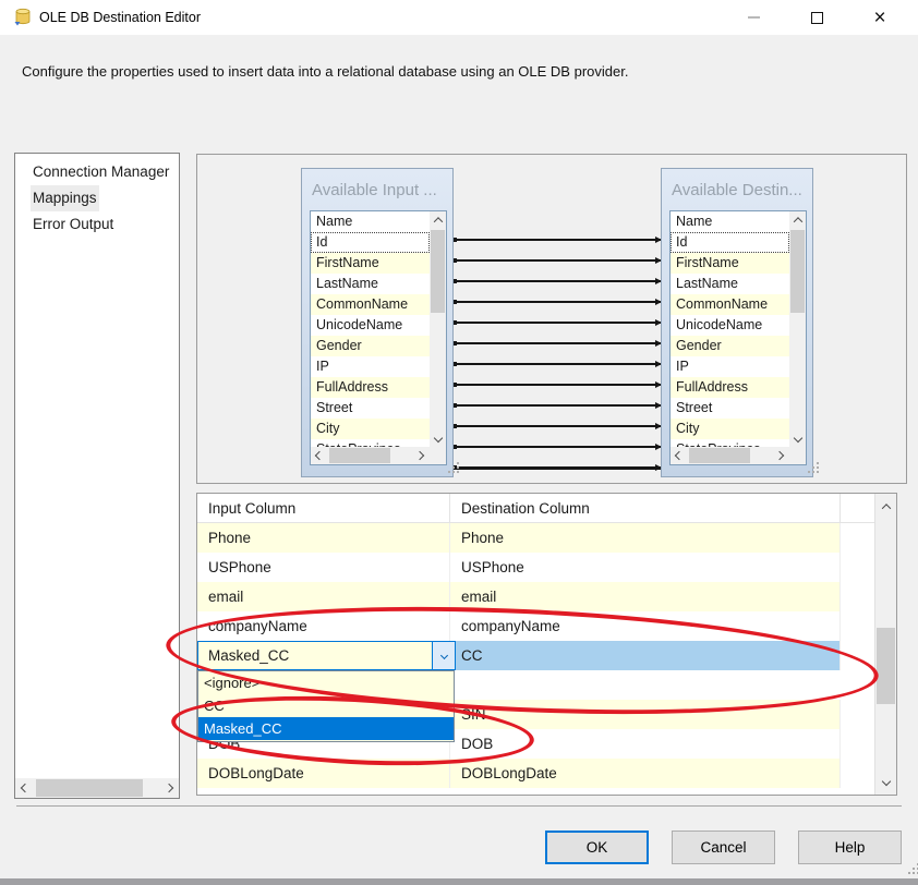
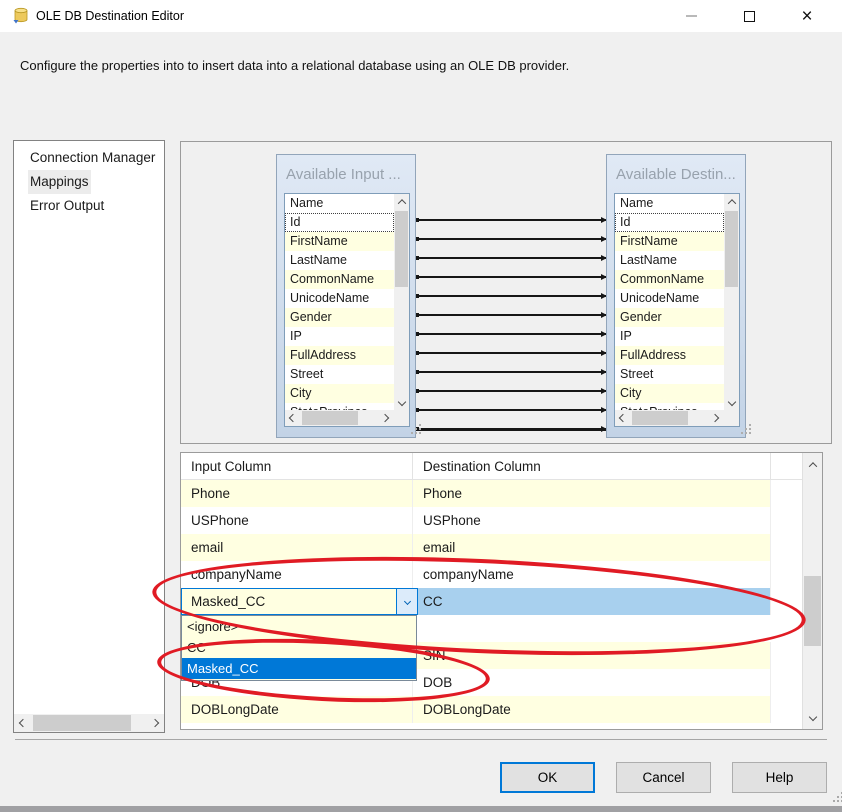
  OLE DB Destination Editor
  ×
- Configure the properties used to insert data into a relational database using an OLE DB provider.
+ Configure the properties into to insert data into a relational database using an OLE DB provider.
  Connection Manager
  Mappings
  Error Output
  Available Input ...
  Name
  Id
  FirstName
  LastName
  CommonName
  UnicodeName
  Gender
  IP
  FullAddress
  Street
  City
  Available Destin...
  Name
  Id
  FirstName
  LastName
  CommonName
  UnicodeName
  Gender
  IP
  FullAddress
  Street
  City
  Input Column
  Destination Column
  Phone
  Phone
  USPhone
  USPhone
  email
  email
  companyName
  companyName
  CC
  SIN
  DOB
  DOB
  DOBLongDate
  DOBLongDate
  Masked_CC
  <ignore>
  CC
  Masked_CC
  OK
  Cancel
  Help
